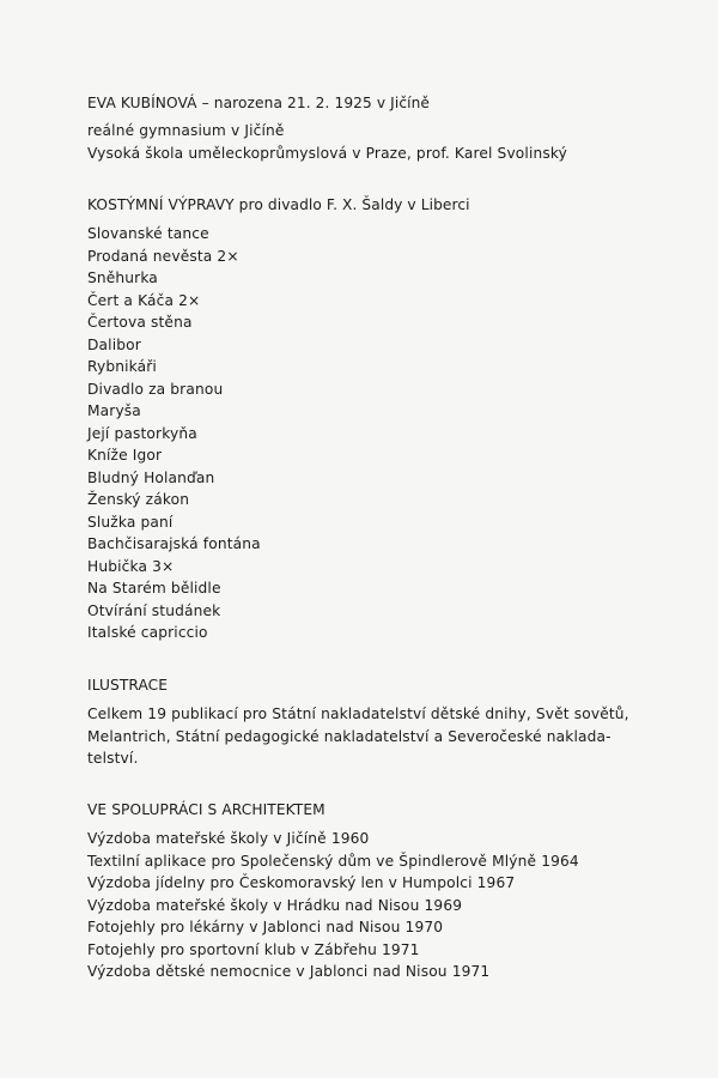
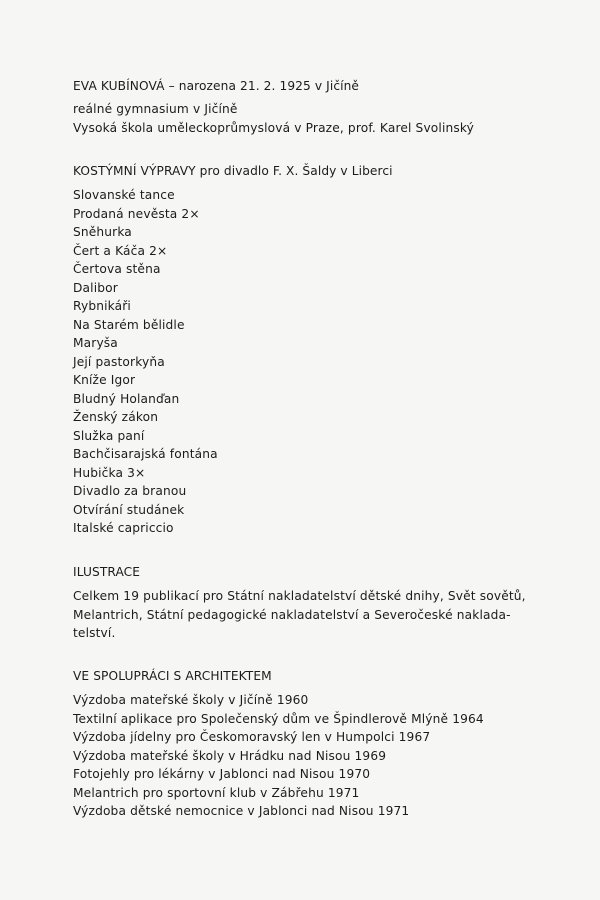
  EVA KUBÍNOVÁ – narozena 21. 2. 1925 v Jičíně
  reálné gymnasium v Jičíně
  Vysoká škola uměleckoprůmyslová v Praze, prof. Karel Svolinský
  KOSTÝMNÍ VÝPRAVY pro divadlo F. X. Šaldy v Liberci
  Slovanské tance
  Prodaná nevěsta 2×
  Sněhurka
  Čert a Káča 2×
  Čertova stěna
  Dalibor
  Rybnikáři
- Divadlo za branou
+ Na Starém bělidle
  Maryša
  Její pastorkyňa
  Kníže Igor
  Bludný Holanďan
  Ženský zákon
  Služka paní
  Bachčisarajská fontána
  Hubička 3×
- Na Starém bělidle
+ Divadlo za branou
  Otvírání studánek
  Italské capriccio
  ILUSTRACE
  Celkem 19 publikací pro Státní nakladatelství dětské dnihy, Svět sovětů,
  Melantrich, Státní pedagogické nakladatelství a Severočeské naklada-
  telství.
  VE SPOLUPRÁCI S ARCHITEKTEM
  Výzdoba mateřské školy v Jičíně 1960
  Textilní aplikace pro Společenský dům ve Špindlerově Mlýně 1964
  Výzdoba jídelny pro Českomoravský len v Humpolci 1967
  Výzdoba mateřské školy v Hrádku nad Nisou 1969
  Fotojehly pro lékárny v Jablonci nad Nisou 1970
- Fotojehly pro sportovní klub v Zábřehu 1971
+ Melantrich pro sportovní klub v Zábřehu 1971
  Výzdoba dětské nemocnice v Jablonci nad Nisou 1971
